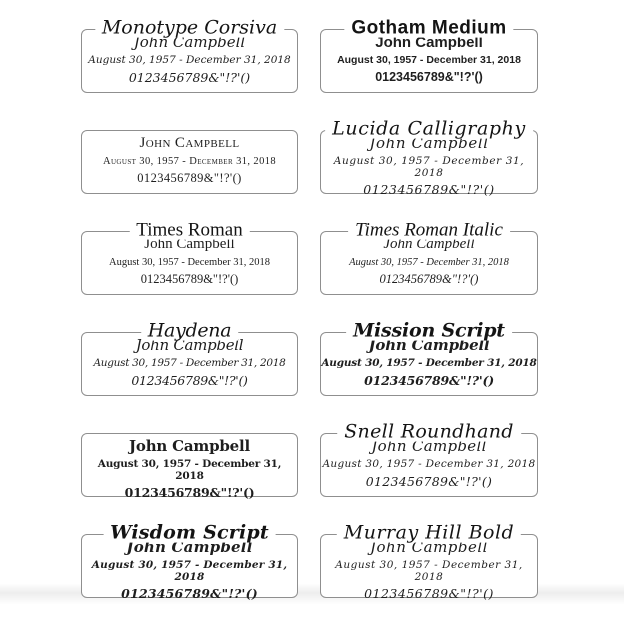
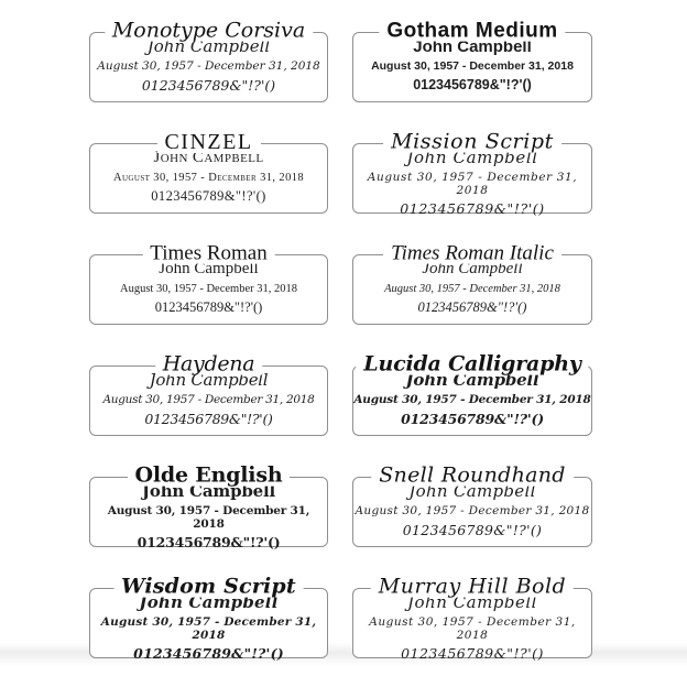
  Monotype Corsiva
  John Campbell
  August 30, 1957 - December 31, 2018
  0123456789&"!?'()
  Gotham Medium
  John Campbell
  August 30, 1957 - December 31, 2018
  0123456789&"!?'()
+ CINZEL
  John Campbell
  August 30, 1957 - December 31, 2018
  0123456789&"!?'()
- Lucida Calligraphy
+ Mission Script
  John Campbell
  August 30, 1957 - December 31, 2018
  0123456789&"!?'()
  Times Roman
  John Campbell
  August 30, 1957 - December 31, 2018
  0123456789&"!?'()
  Times Roman Italic
  John Campbell
  August 30, 1957 - December 31, 2018
  0123456789&"!?'()
  Haydena
  John Campbell
  August 30, 1957 - December 31, 2018
  0123456789&"!?'()
- Mission Script
+ Lucida Calligraphy
  John Campbell
  August 30, 1957 - December 31, 2018
  0123456789&"!?'()
+ Olde English
  John Campbell
  August 30, 1957 - December 31, 2018
  0123456789&"!?'()
  Snell Roundhand
  John Campbell
  August 30, 1957 - December 31, 2018
  0123456789&"!?'()
  Wisdom Script
  John Campbell
  August 30, 1957 - December 31, 2018
  0123456789&"!?'()
  Murray Hill Bold
  John Campbell
  August 30, 1957 - December 31, 2018
  0123456789&"!?'()
